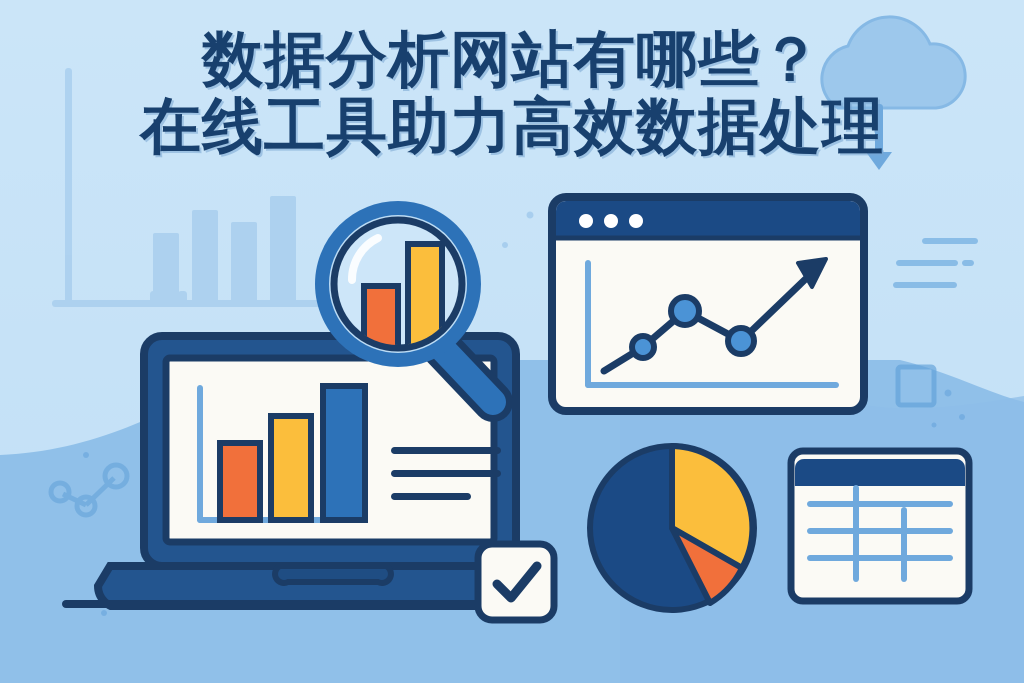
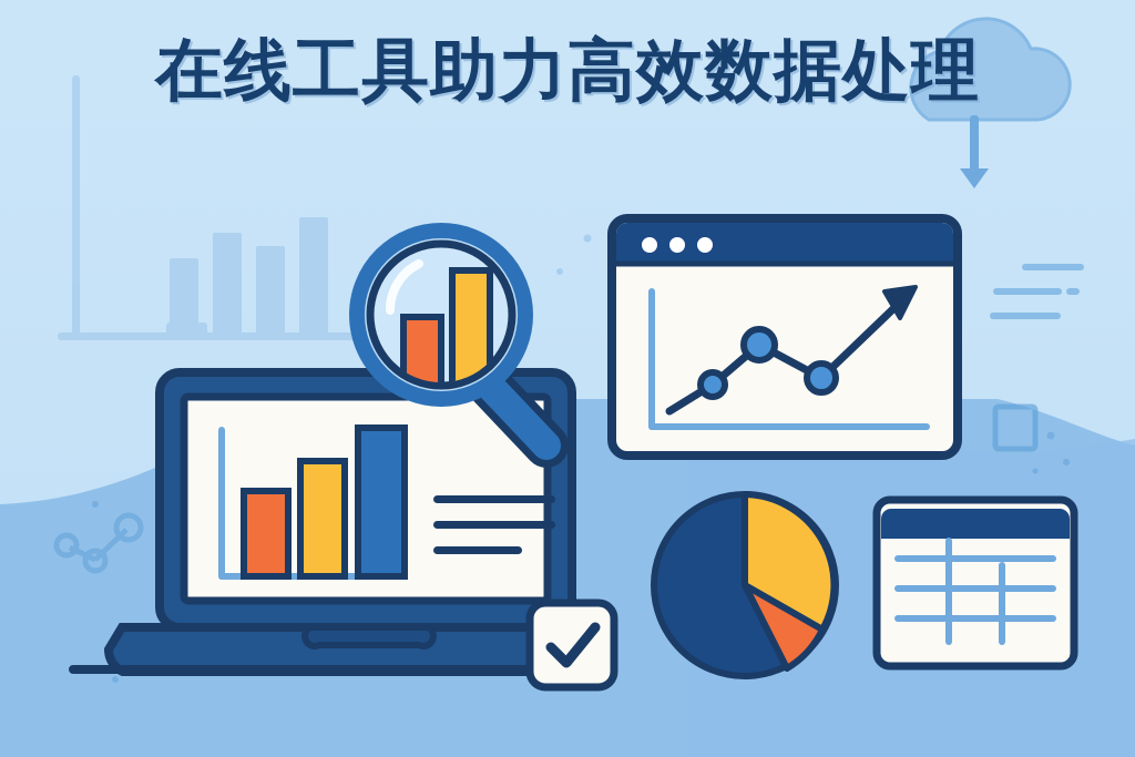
- 数据分析网站有哪些？
  在线工具助力高效数据处理
